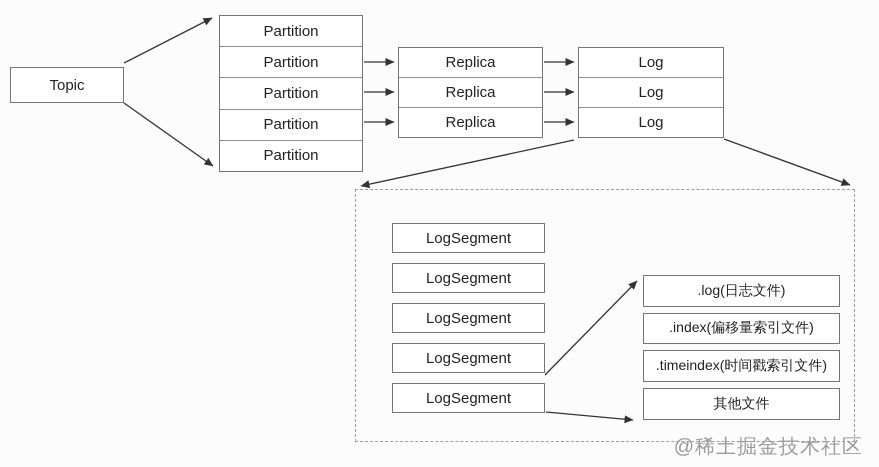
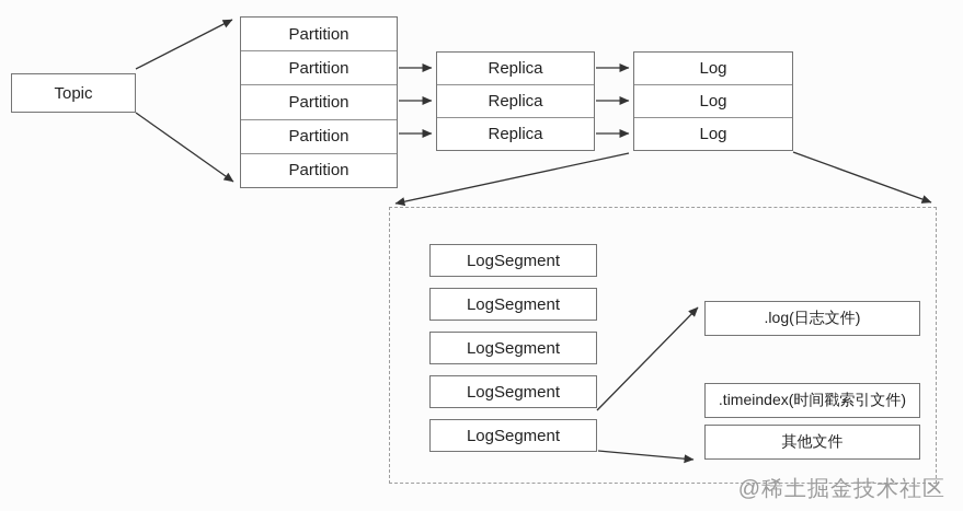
  Topic
  Partition
  Partition
  Partition
  Partition
  Partition
  Replica
  Replica
  Replica
  Log
  Log
  Log
  LogSegment
  LogSegment
  LogSegment
  LogSegment
  LogSegment
  .log(日志文件)
- .index(偏移量索引文件)
  .timeindex(时间戳索引文件)
  其他文件
  @稀土掘金技术社区
